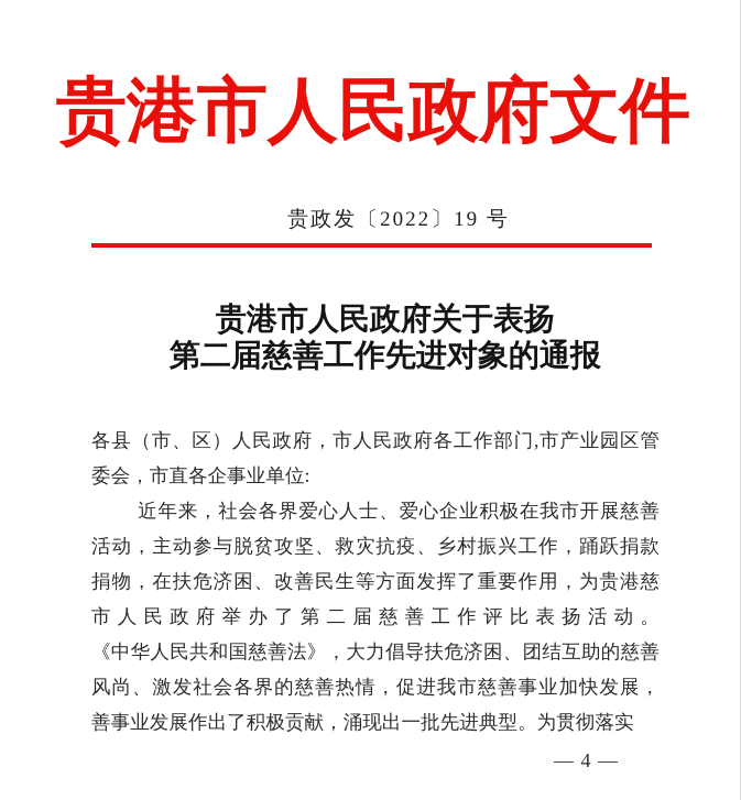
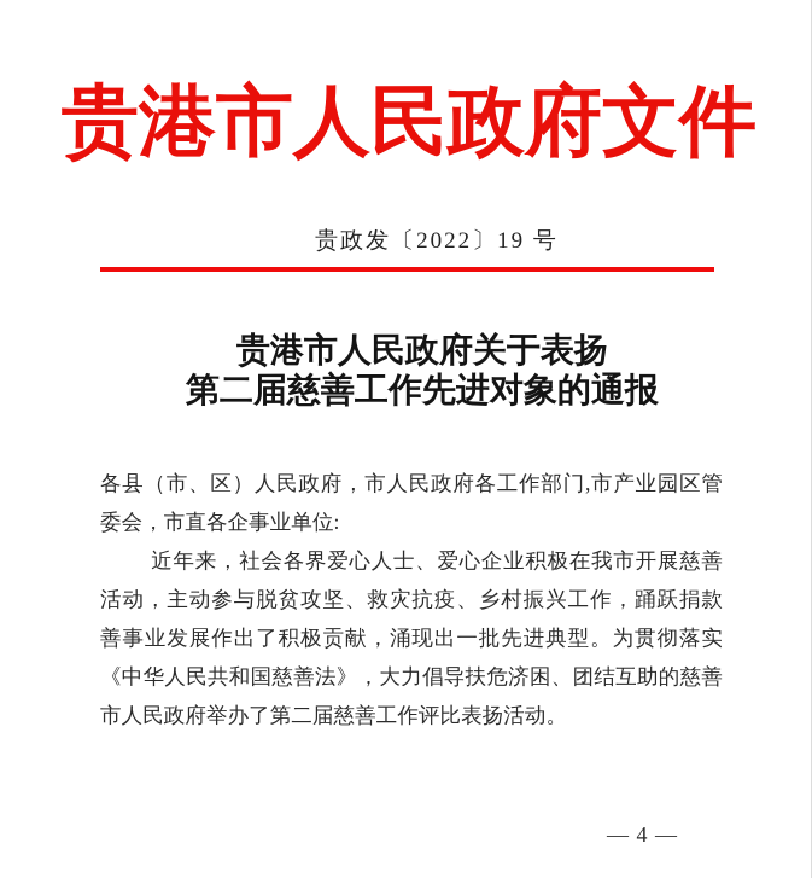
  贵港市人民政府文件
  贵政发〔2022〕19 号
  贵港市人民政府关于表扬
  第二届慈善工作先进对象的通报
  各县（市、区）人民政府，市人民政府各工作部门,市产业园区管
  委会，市直各企事业单位:
  近年来，社会各界爱心人士、爱心企业积极在我市开展慈善
  活动，主动参与脱贫攻坚、救灾抗疫、乡村振兴工作，踊跃捐款
- 捐物，在扶危济困、改善民生等方面发挥了重要作用，为贵港慈
- 市人民政府举办了第二届慈善工作评比表扬活动。
+ 善事业发展作出了积极贡献，涌现出一批先进典型。为贯彻落实
  《中华人民共和国慈善法》，大力倡导扶危济困、团结互助的慈善
- 风尚、激发社会各界的慈善热情，促进我市慈善事业加快发展，
- 善事业发展作出了积极贡献，涌现出一批先进典型。为贯彻落实
+ 市人民政府举办了第二届慈善工作评比表扬活动。
  — 4 —
